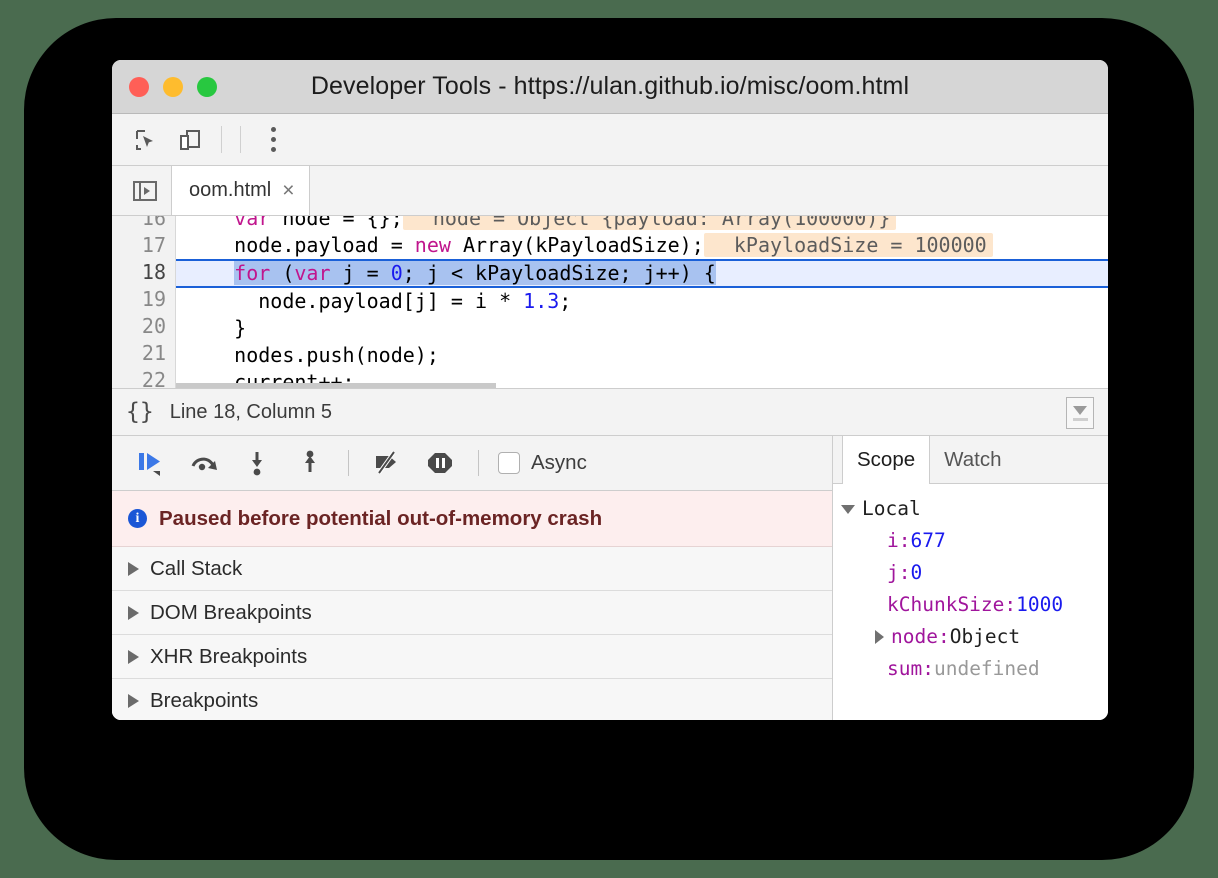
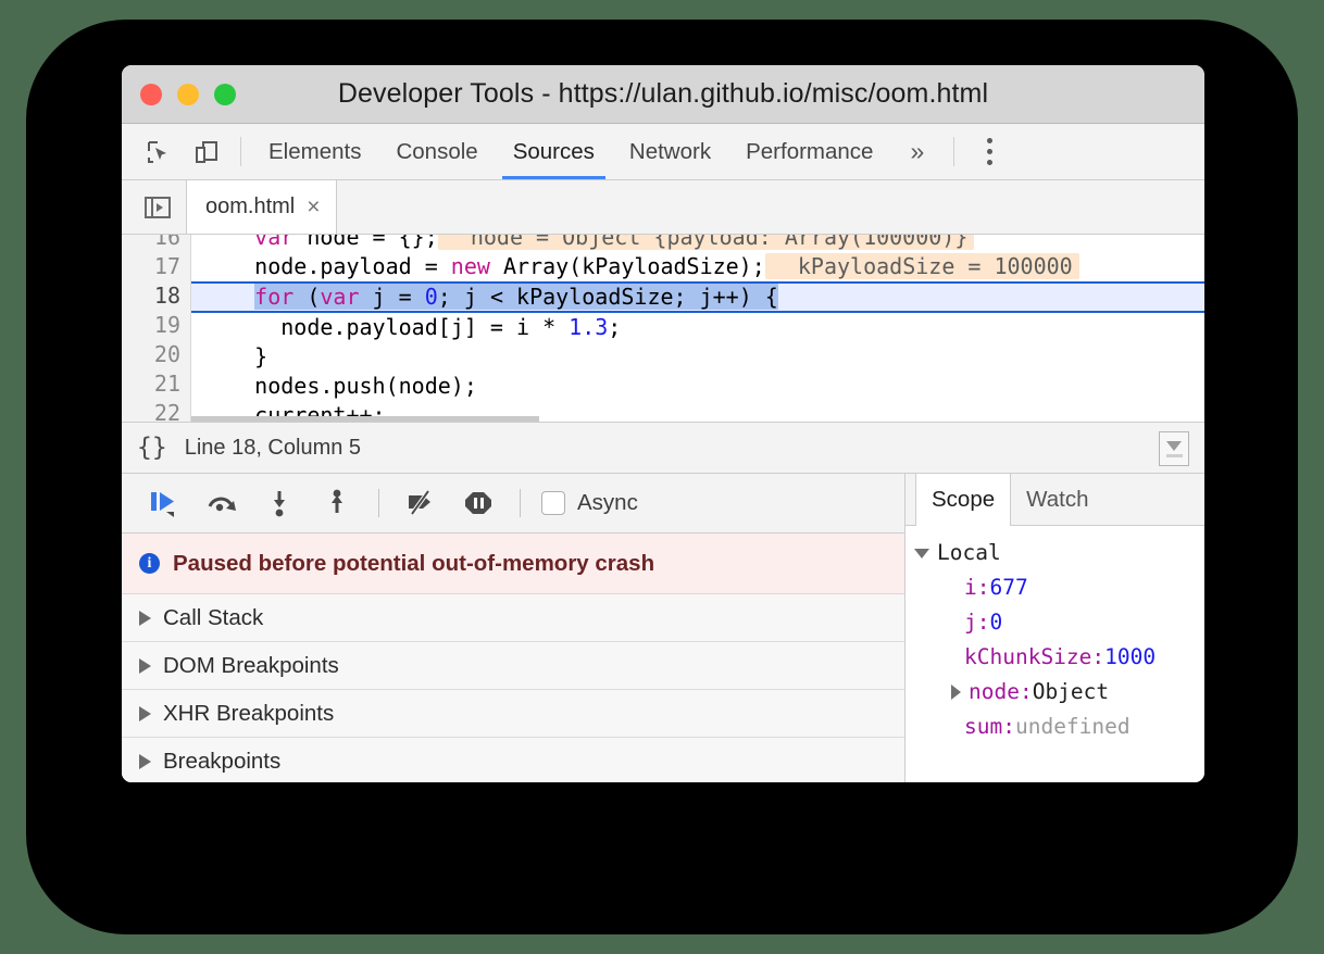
  Developer Tools - https://ulan.github.io/misc/oom.html
+ Elements
+ Console
+ Sources
+ Network
+ Performance
+ »
  oom.html
  ×
  16
  17
  18
  19
  20
  21
  22
  var node = {}; node = Object {payload: Array(100000)}
  node.payload = new Array(kPayloadSize); kPayloadSize = 100000
  for (var j = 0; j < kPayloadSize; j++) {
  node.payload[j] = i * 1.3;
  }
  nodes.push(node);
  current++;
  {}
  Line 18, Column 5
  Async
  i
  Paused before potential out-of-memory crash
  Call Stack
  DOM Breakpoints
  XHR Breakpoints
  Breakpoints
  Scope
  Watch
  Local
  i:
  677
  j:
  0
  kChunkSize:
  1000
  node:
  Object
  sum:
  undefined
